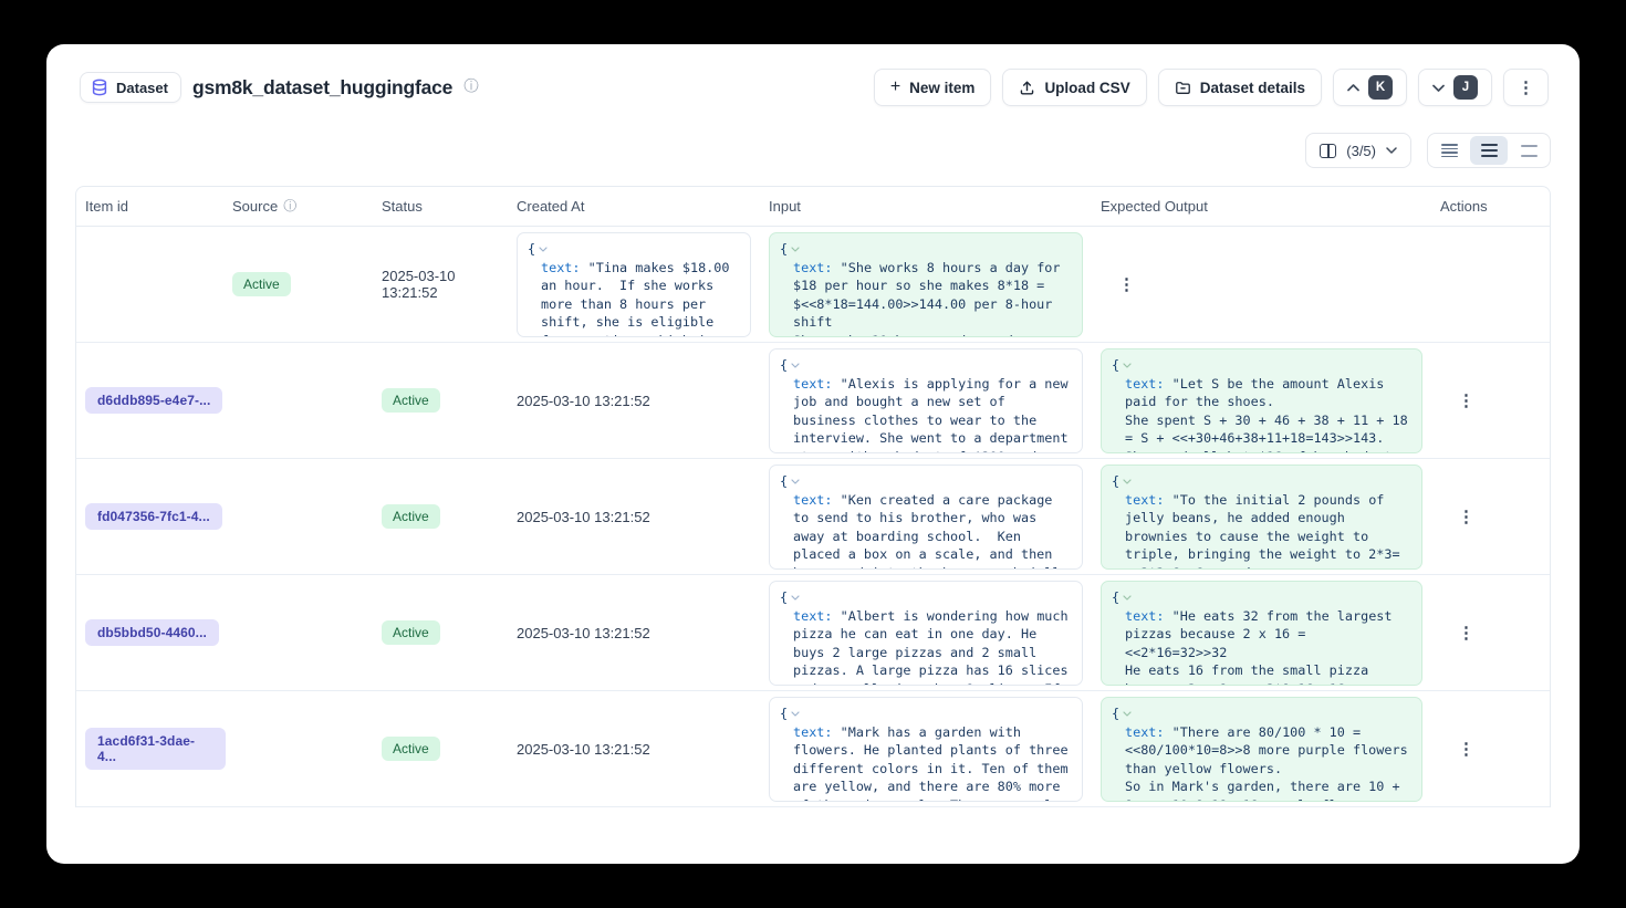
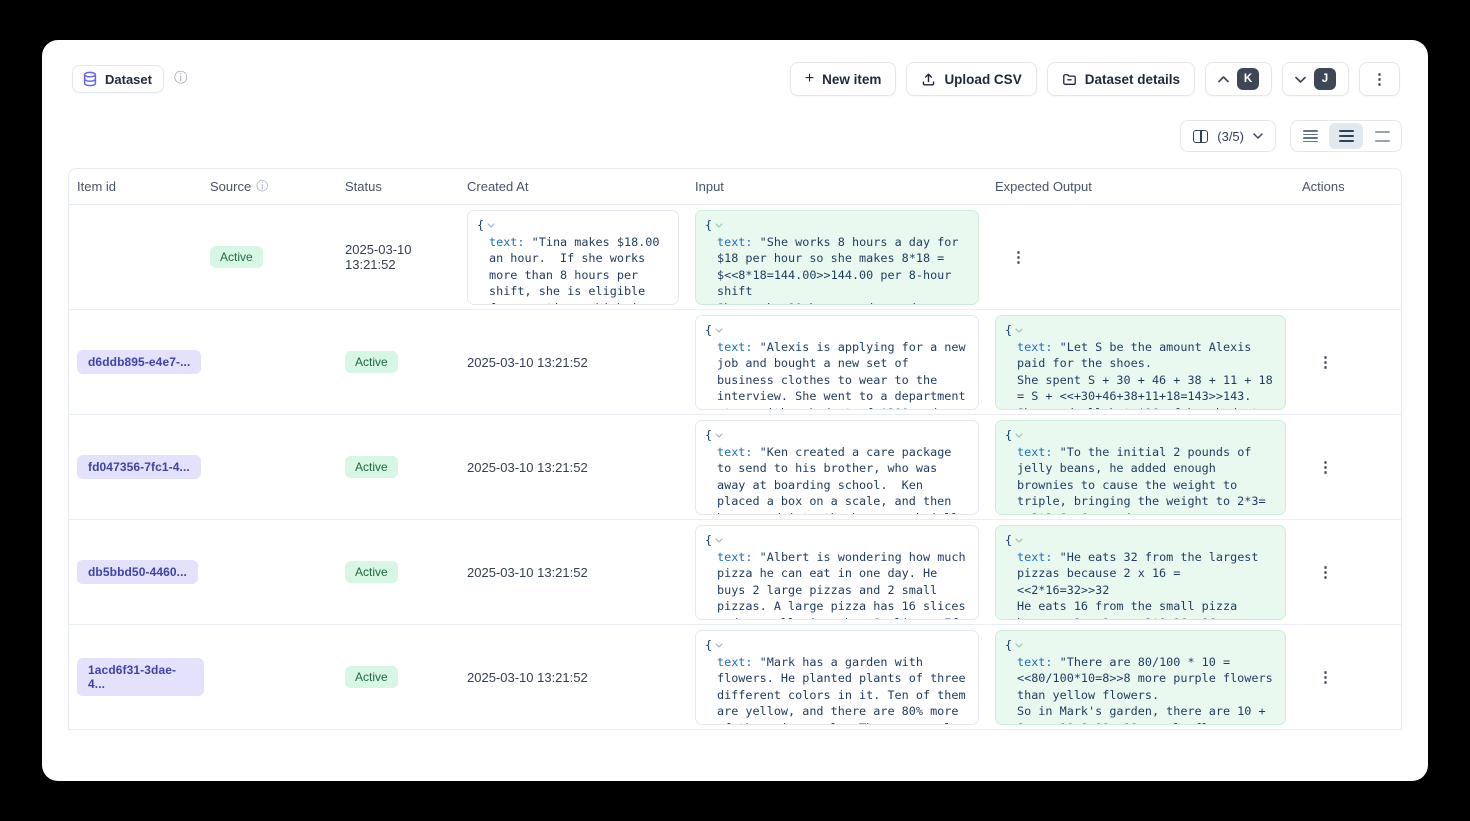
  Dataset
- gsm8k_dataset_huggingface
  ⓘ
  +
  New item
  Upload CSV
  Dataset details
  K
  J
  ⋮
  (3/5)
  Item id
  Source
  ⓘ
  Status
  Created At
  Input
  Expected Output
  Actions
  Active
  2025-03-10 13:21:52
  {
  {
  text: "She works 8 hours a day for $18 per hour so she makes 8*18 = $<<8*18=144.00>>144.00 per 8-hour shift
  ⋮
  d6ddb895-e4e7-...
  Active
  2025-03-10 13:21:52
  {
  text: "Alexis is applying for a new job and bought a new set of business clothes to wear to the interview. She went to a department
  {
  text: "Let S be the amount Alexis paid for the shoes.
  She spent S + 30 + 46 + 38 + 11 + 18 = S + <<+30+46+38+11+18=143>>143.
  ⋮
  fd047356-7fc1-4...
  Active
  2025-03-10 13:21:52
  {
  {
  text: "To the initial 2 pounds of jelly beans, he added enough brownies to cause the weight to triple, bringing the weight to 2*3=
  ⋮
  db5bbd50-4460...
  Active
  2025-03-10 13:21:52
  {
  text: "Albert is wondering how much pizza he can eat in one day. He buys 2 large pizzas and 2 small pizzas. A large pizza has 16 slices
  {
  text: "He eats 32 from the largest pizzas because 2 x 16 = <<2*16=32>>32
  ⋮
  1acd6f31-3dae-4...
  Active
  2025-03-10 13:21:52
  {
  text: "Mark has a garden with flowers. He planted plants of three different colors in it. Ten of them are yellow, and there are 80% more
  {
  text: "There are 80/100 * 10 = <<80/100*10=8>>8 more purple flowers than yellow flowers.
  ⋮
